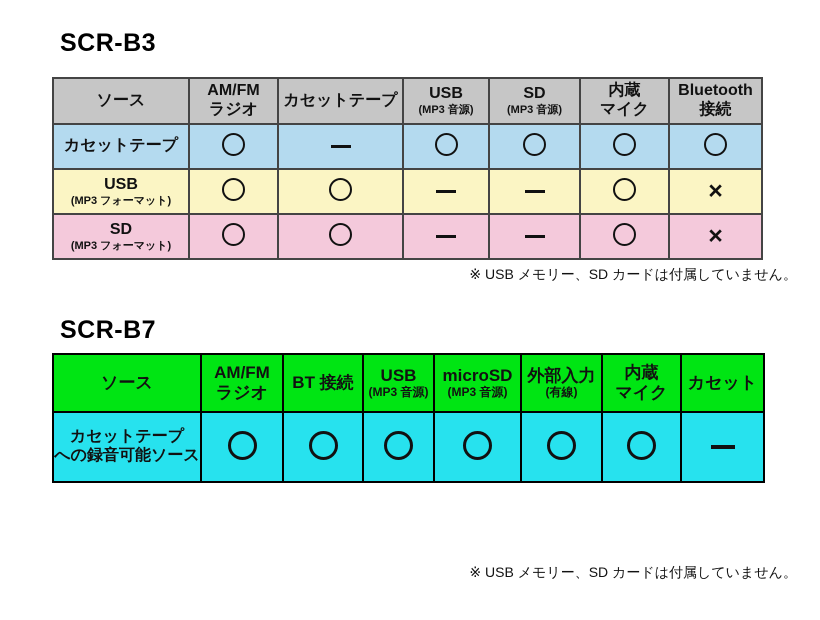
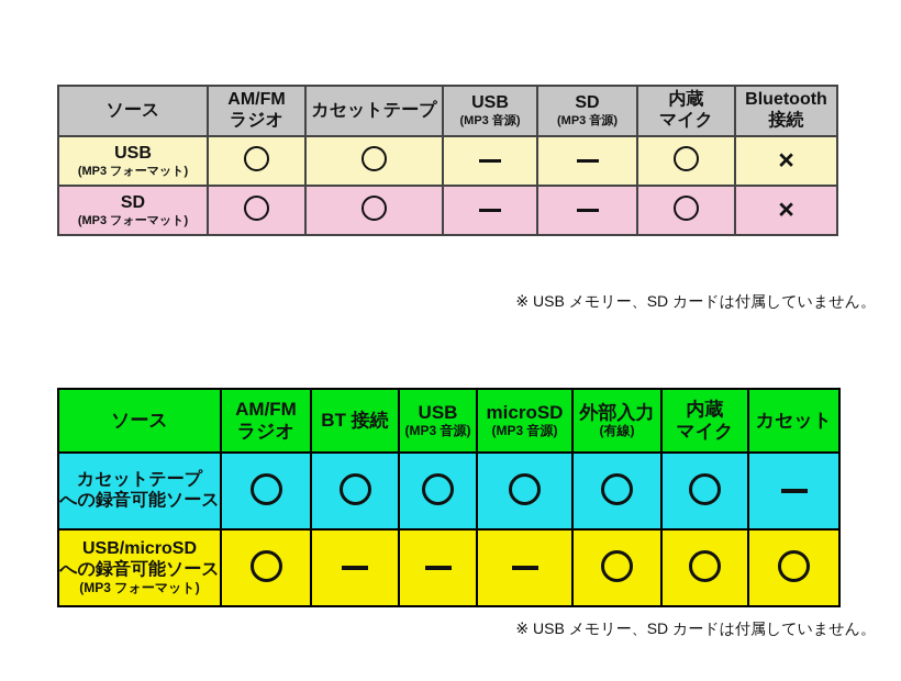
- SCR-B3
  ソース	AM/FMラジオ	カセットテープ	USB(MP3 音源)	SD(MP3 音源)	内蔵マイク	Bluetooth接続
- カセットテープ
  USB(MP3 フォーマット)						×
  SD(MP3 フォーマット)						×
  ※ USB メモリー、SD カードは付属していません。
- SCR-B7
  ソース	AM/FMラジオ	BT 接続	USB(MP3 音源)	microSD(MP3 音源)	外部入力(有線)	内蔵マイク	カセット
  カセットテープへの録音可能ソース
+ USB/microSDへの録音可能ソース(MP3 フォーマット)
  ※ USB メモリー、SD カードは付属していません。
